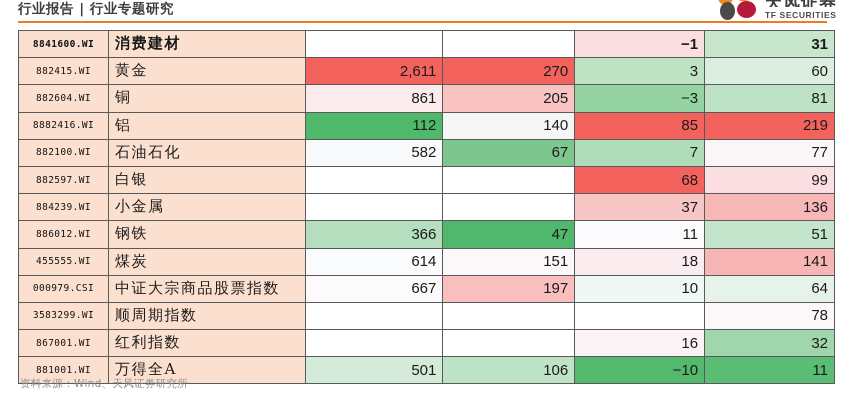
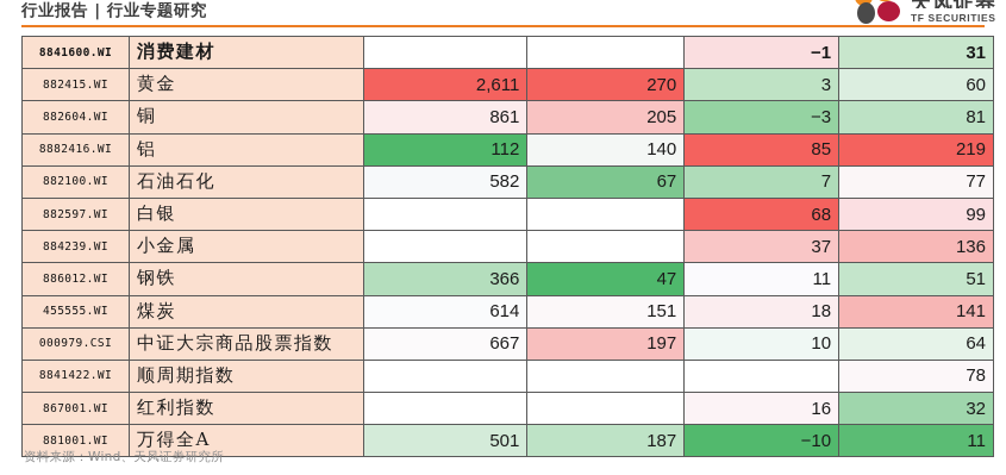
  行业报告 | 行业专题研究
  天风证券
  TF SECURITIES
  8841600.WI	消费建材			−1	31
  882415.WI	黄金	2,611	270	3	60
  882604.WI	铜	861	205	−3	81
  8882416.WI	铝	112	140	85	219
  882100.WI	石油石化	582	67	7	77
  882597.WI	白银			68	99
  884239.WI	小金属			37	136
  886012.WI	钢铁	366	47	11	51
  455555.WI	煤炭	614	151	18	141
  000979.CSI	中证大宗商品股票指数	667	197	10	64
- 3583299.WI	顺周期指数				78
+ 8841422.WI	顺周期指数				78
  867001.WI	红利指数			16	32
- 881001.WI	万得全A	501	106	−10	11
+ 881001.WI	万得全A	501	187	−10	11
  资料来源：Wind、天风证券研究所
